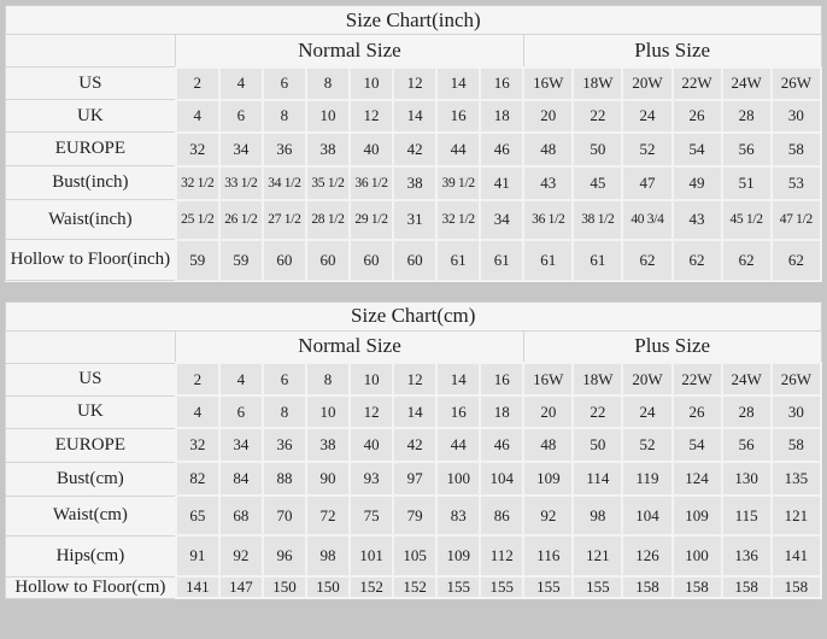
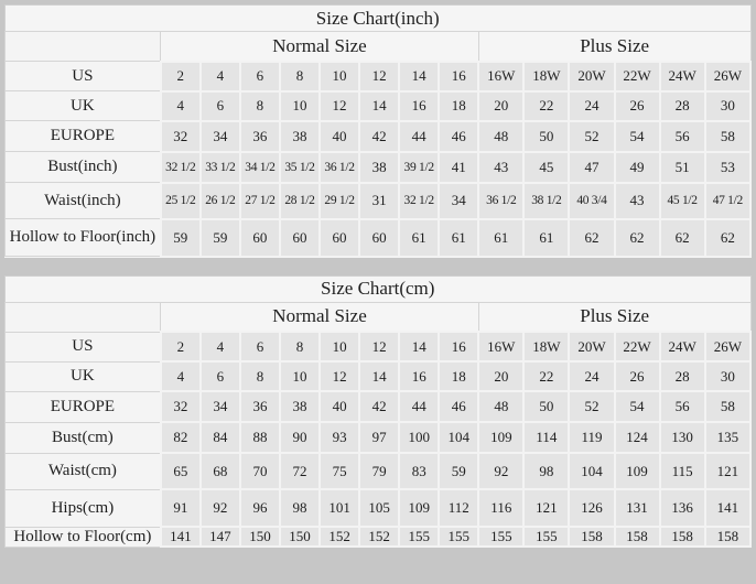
  Size Chart(inch)
  	Normal Size	Plus Size
  US	2	4	6	8	10	12	14	16	16W	18W	20W	22W	24W	26W
  UK	4	6	8	10	12	14	16	18	20	22	24	26	28	30
  EUROPE	32	34	36	38	40	42	44	46	48	50	52	54	56	58
  Bust(inch)	32 1/2	33 1/2	34 1/2	35 1/2	36 1/2	38	39 1/2	41	43	45	47	49	51	53
  Waist(inch)	25 1/2	26 1/2	27 1/2	28 1/2	29 1/2	31	32 1/2	34	36 1/2	38 1/2	40 3/4	43	45 1/2	47 1/2
  Hollow to Floor(inch)	59	59	60	60	60	60	61	61	61	61	62	62	62	62
  Size Chart(cm)
  	Normal Size	Plus Size
  US	2	4	6	8	10	12	14	16	16W	18W	20W	22W	24W	26W
  UK	4	6	8	10	12	14	16	18	20	22	24	26	28	30
  EUROPE	32	34	36	38	40	42	44	46	48	50	52	54	56	58
  Bust(cm)	82	84	88	90	93	97	100	104	109	114	119	124	130	135
- Waist(cm)	65	68	70	72	75	79	83	86	92	98	104	109	115	121
+ Waist(cm)	65	68	70	72	75	79	83	59	92	98	104	109	115	121
- Hips(cm)	91	92	96	98	101	105	109	112	116	121	126	100	136	141
+ Hips(cm)	91	92	96	98	101	105	109	112	116	121	126	131	136	141
  Hollow to Floor(cm)	141	147	150	150	152	152	155	155	155	155	158	158	158	158
